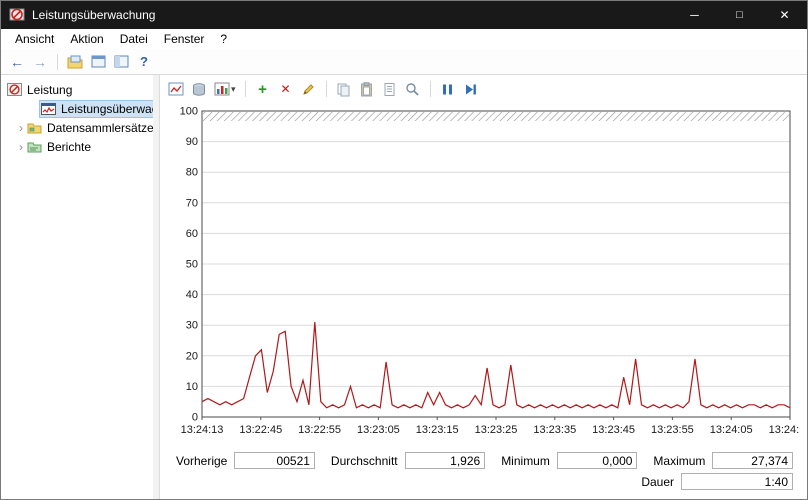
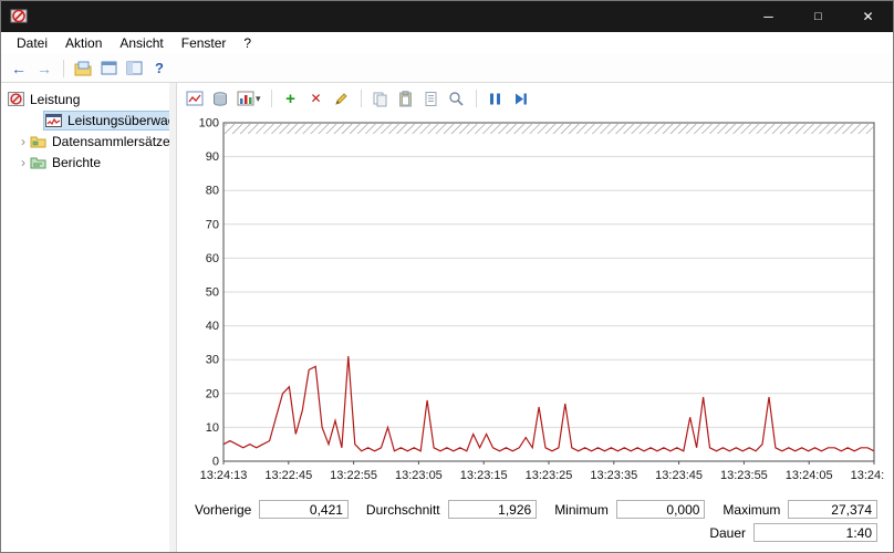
- Leistungsüberwachung
  ─
  □
  ✕
- Ansicht
+ Datei
  Aktion
- Datei
+ Ansicht
  Fenster
  ?
  ←
  →
  ?
  Leistung
  Leistungsüberwa
  ›
  Datensammlersätze
  ›
  Berichte
  ▾
  +
  ✕
  100
  90
  80
  70
  60
  50
  40
  30
  20
  10
  0
  13:24:13
  13:22:45
  13:22:55
  13:23:05
  13:23:15
  13:23:25
  13:23:35
  13:23:45
  13:23:55
  13:24:05
  13:24:
  Vorherige
- 00521
+ 0,421
  Durchschnitt
  1,926
  Minimum
  0,000
  Maximum
  27,374
  Dauer
  1:40
